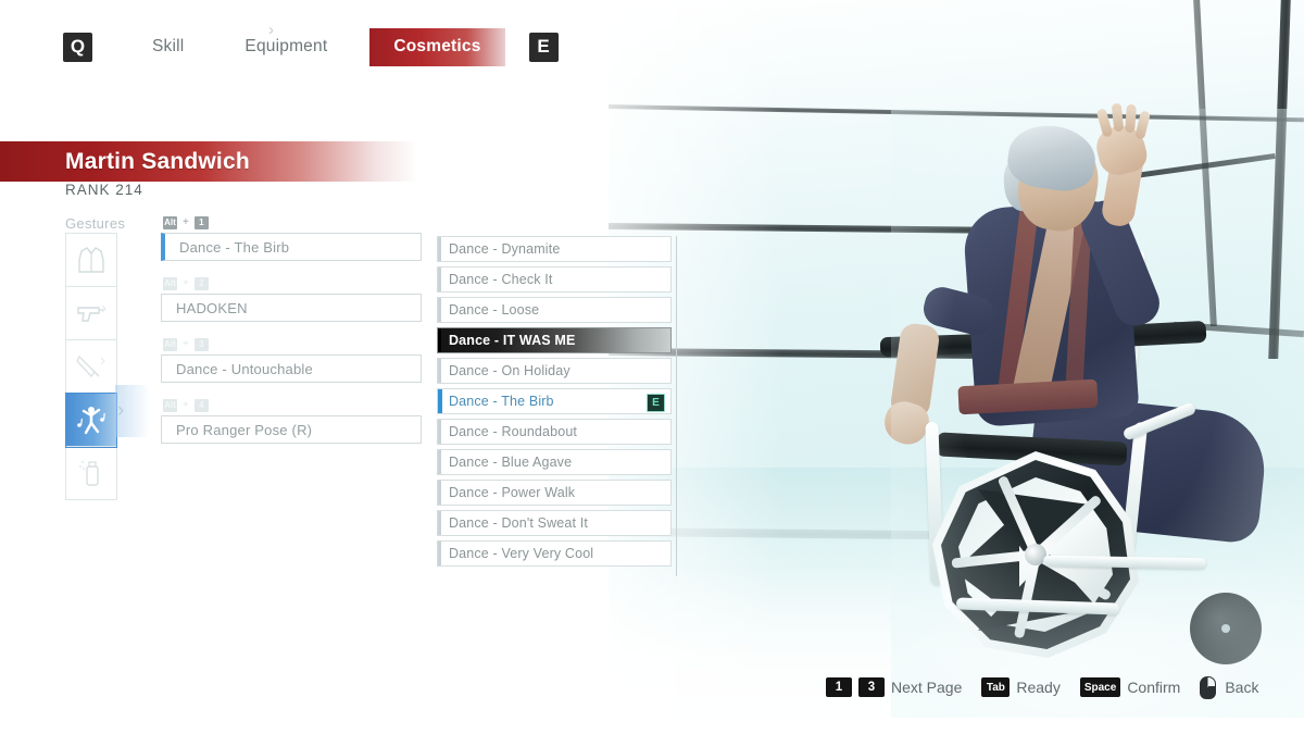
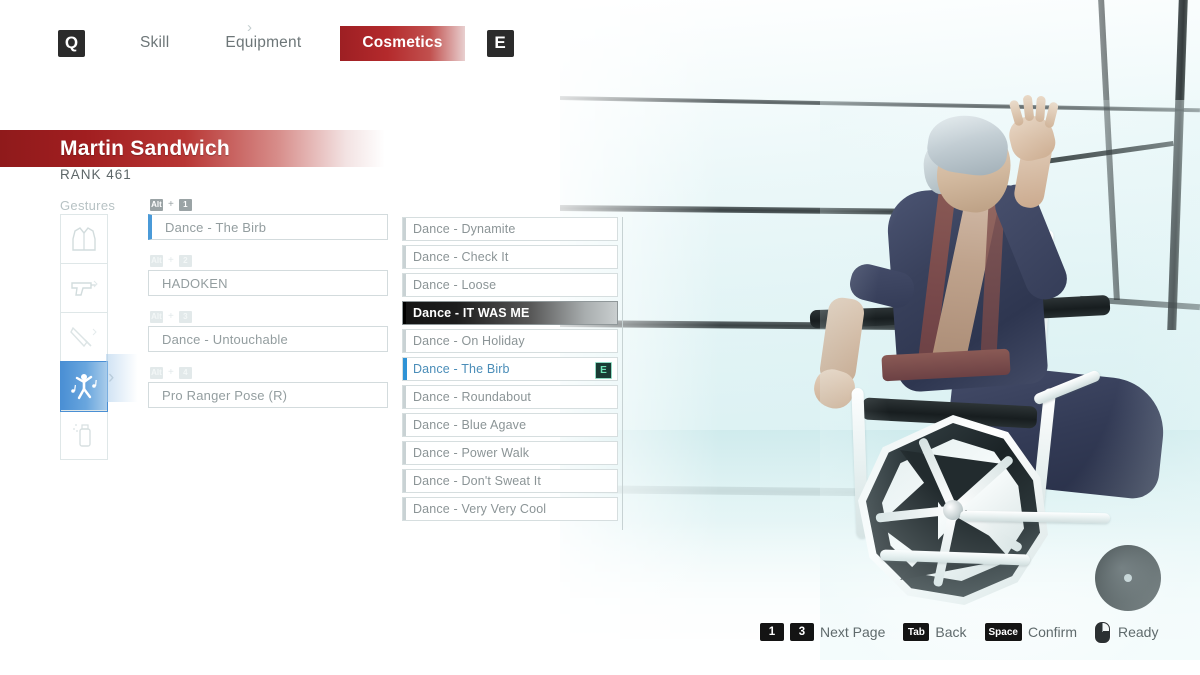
  Q
  Skill
  Equipment
  Cosmetics
  E
  Martin Sandwich
- RANK 214
+ RANK 461
  Gestures
  ›
  Alt
  +
  1
  Dance - The Birb
  HADOKEN
  Dance - Untouchable
  Pro Ranger Pose (R)
  ›
  Dance - Dynamite
  Dance - Check It
  Dance - Loose
  Dance - IT WAS ME
  Dance - On Holiday
  Dance - The Birb
  E
  Dance - Roundabout
  Dance - Blue Agave
  Dance - Power Walk
  Dance - Don't Sweat It
  Dance - Very Very Cool
  1
  3
  Next Page
  Tab
- Ready
+ Back
  Space
  Confirm
- Back
+ Ready
